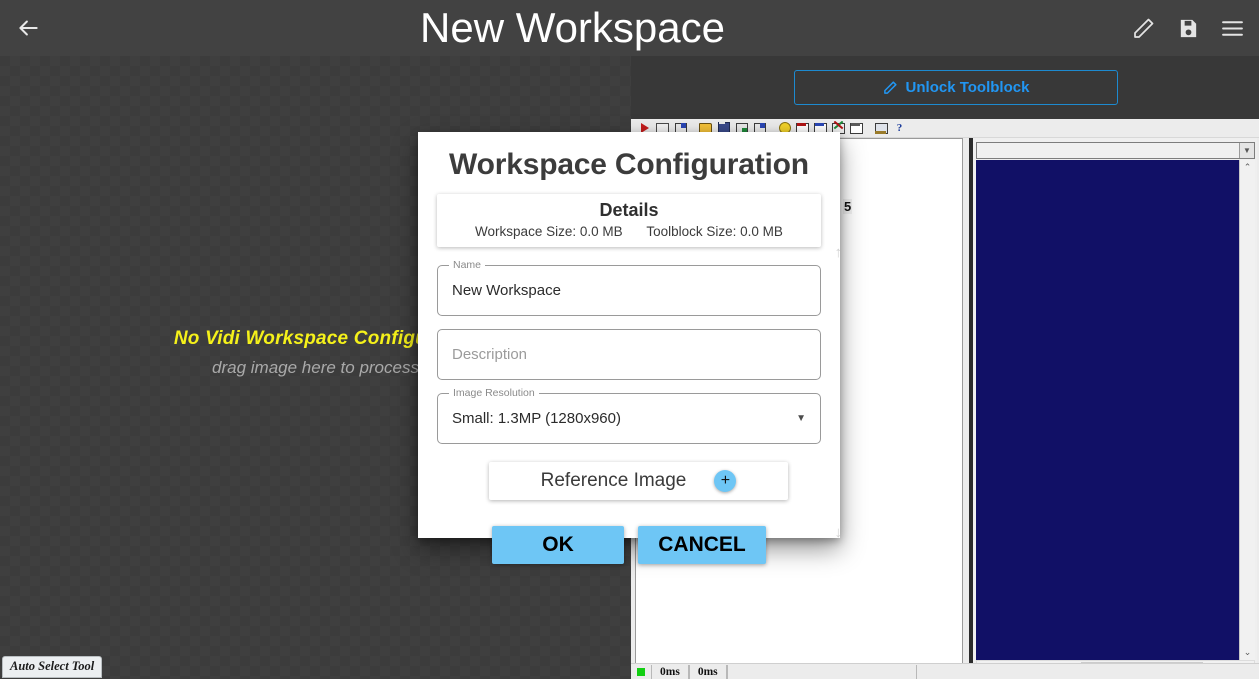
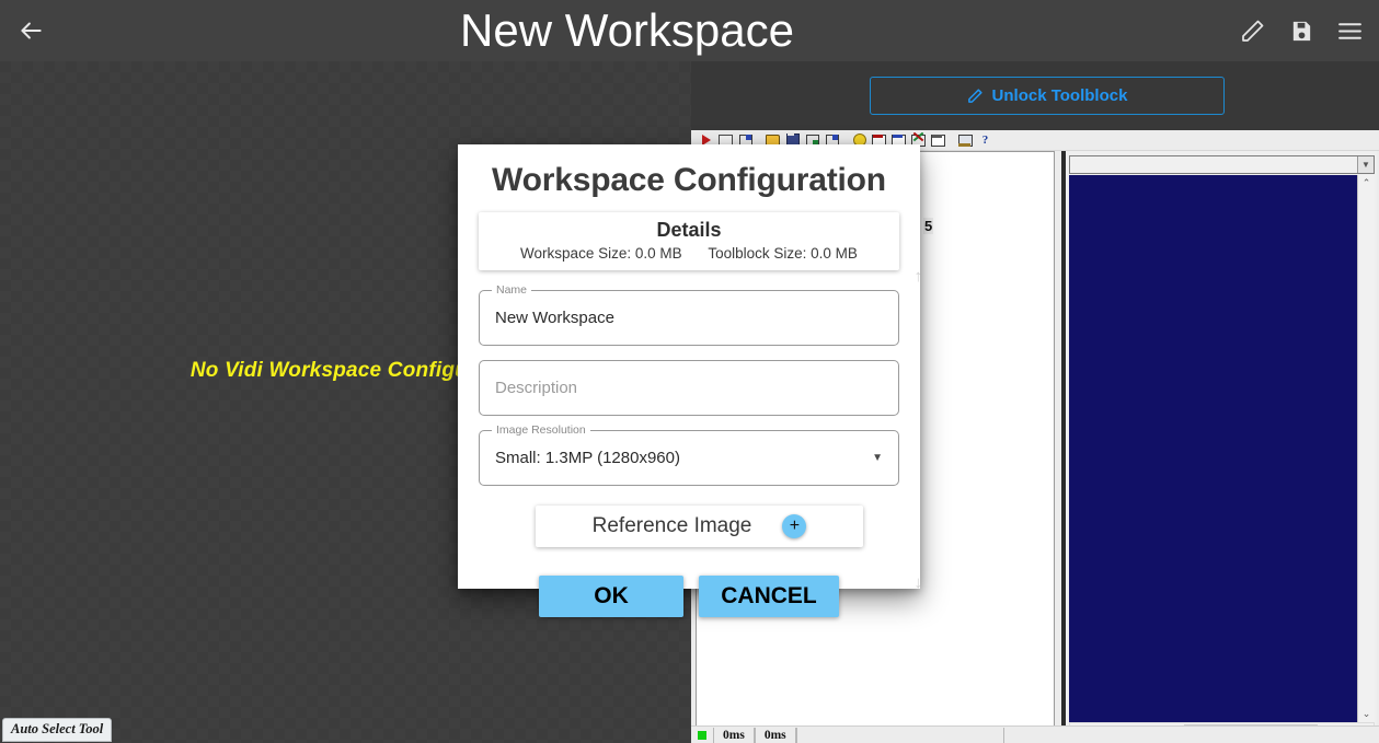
  New Workspace
  No Vidi Workspace Config
- drag image here to process
  Auto Select Tool
  Unlock Toolblock
  ?
  5
  ▼
  ⌃
  ⌄
  0ms
  0ms
  Workspace Configuration
  ↑
  ↓
  Details
  Workspace Size: 0.0 MB Toolblock Size: 0.0 MB
  Name
  New Workspace
  Description
  Image Resolution
  Small: 1.3MP (1280x960)
  ▼
  Reference Image
  +
  OK
  CANCEL
